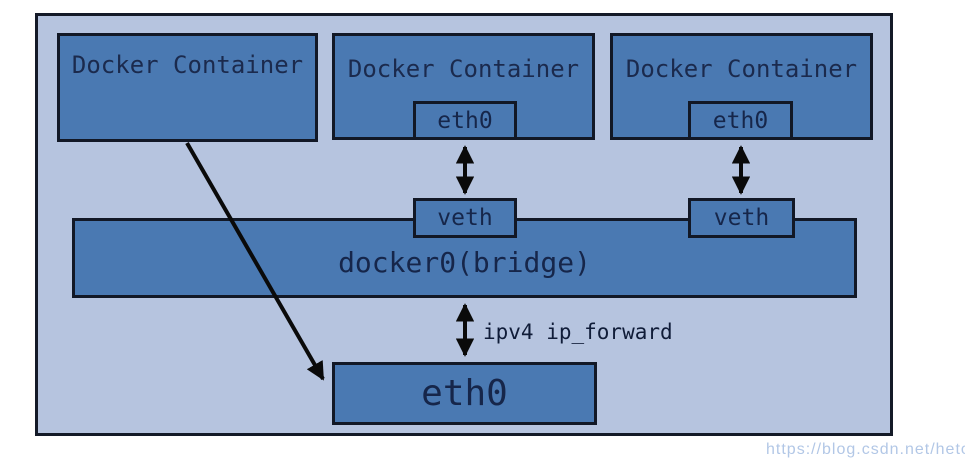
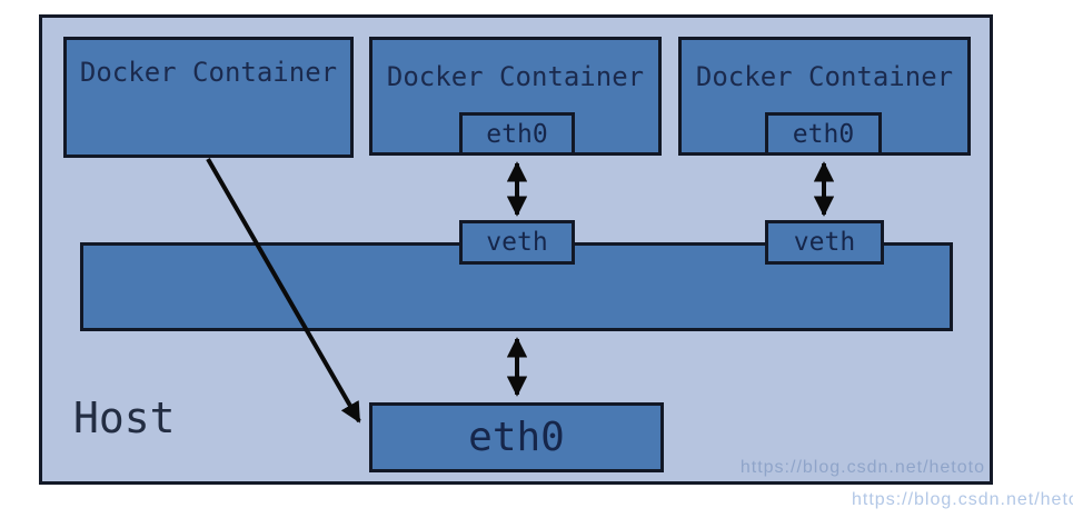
  Docker Container
  Docker Container
  Docker Container
  eth0
  eth0
- docker0(bridge)
  veth
  veth
- ipv4 ip_forward
  eth0
+ Host
+ https://blog.csdn.net/hetoto
  https://blog.csdn.net/het
